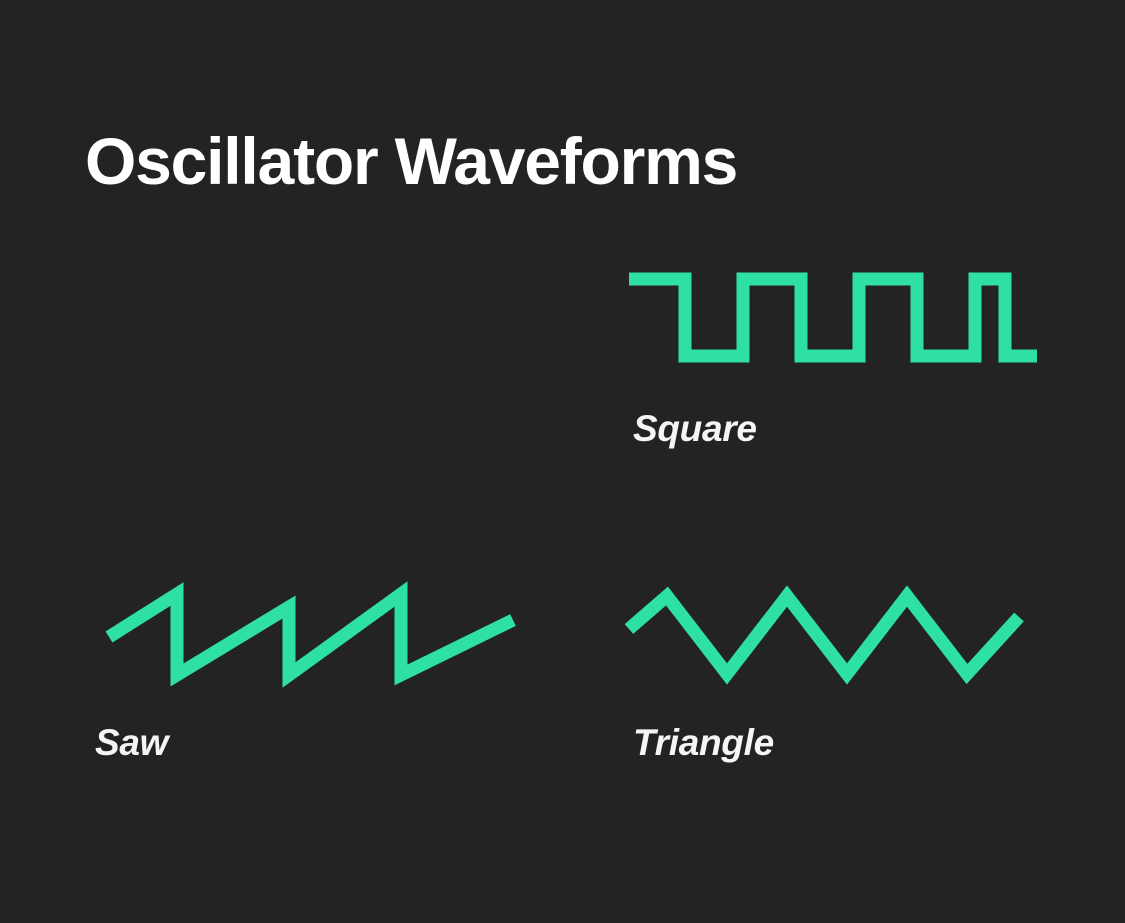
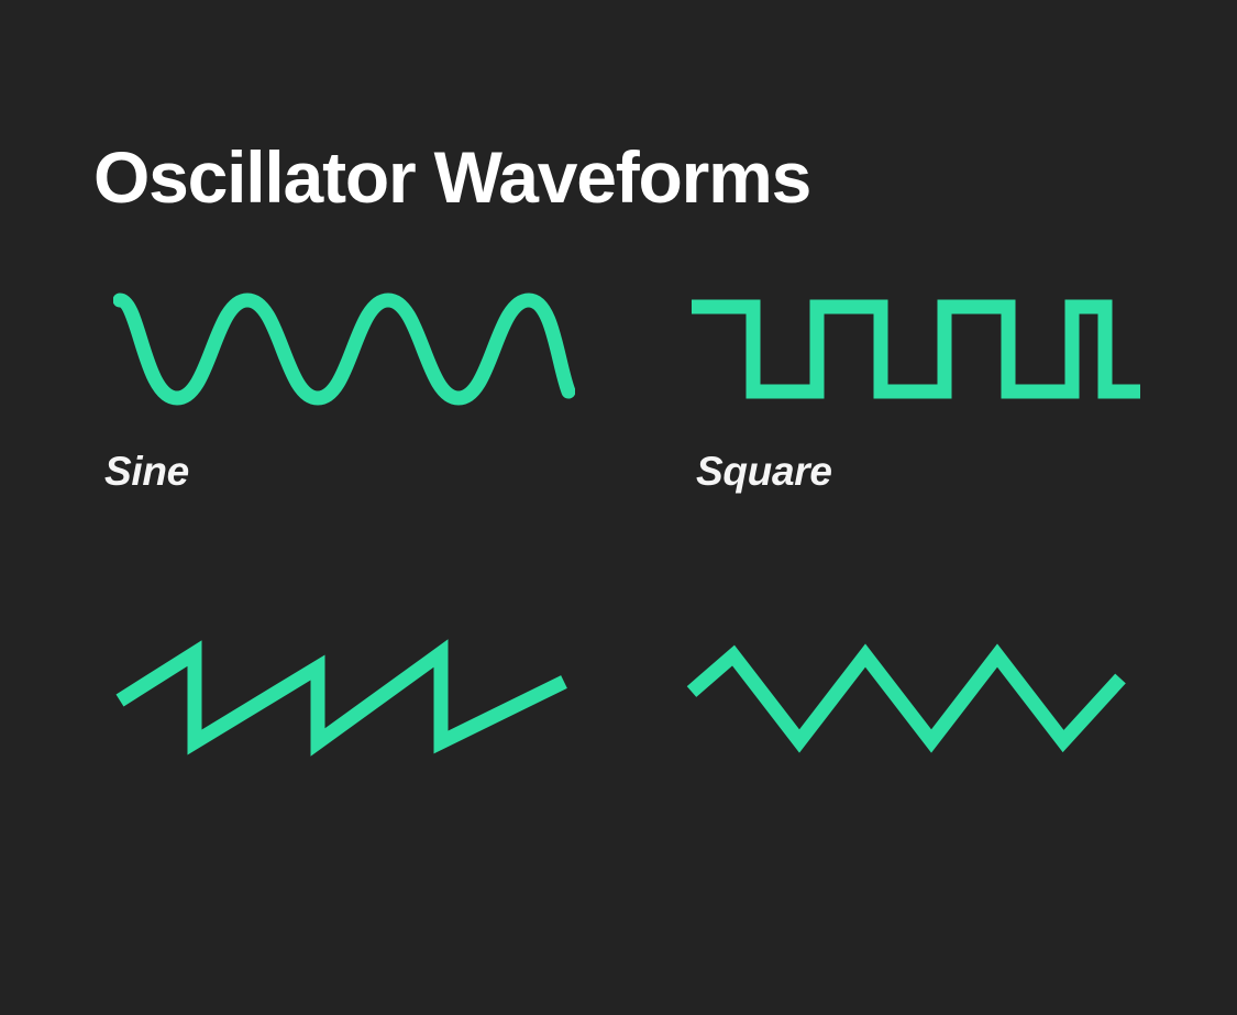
  Oscillator Waveforms
+ Sine
  Square
- Saw
- Triangle
